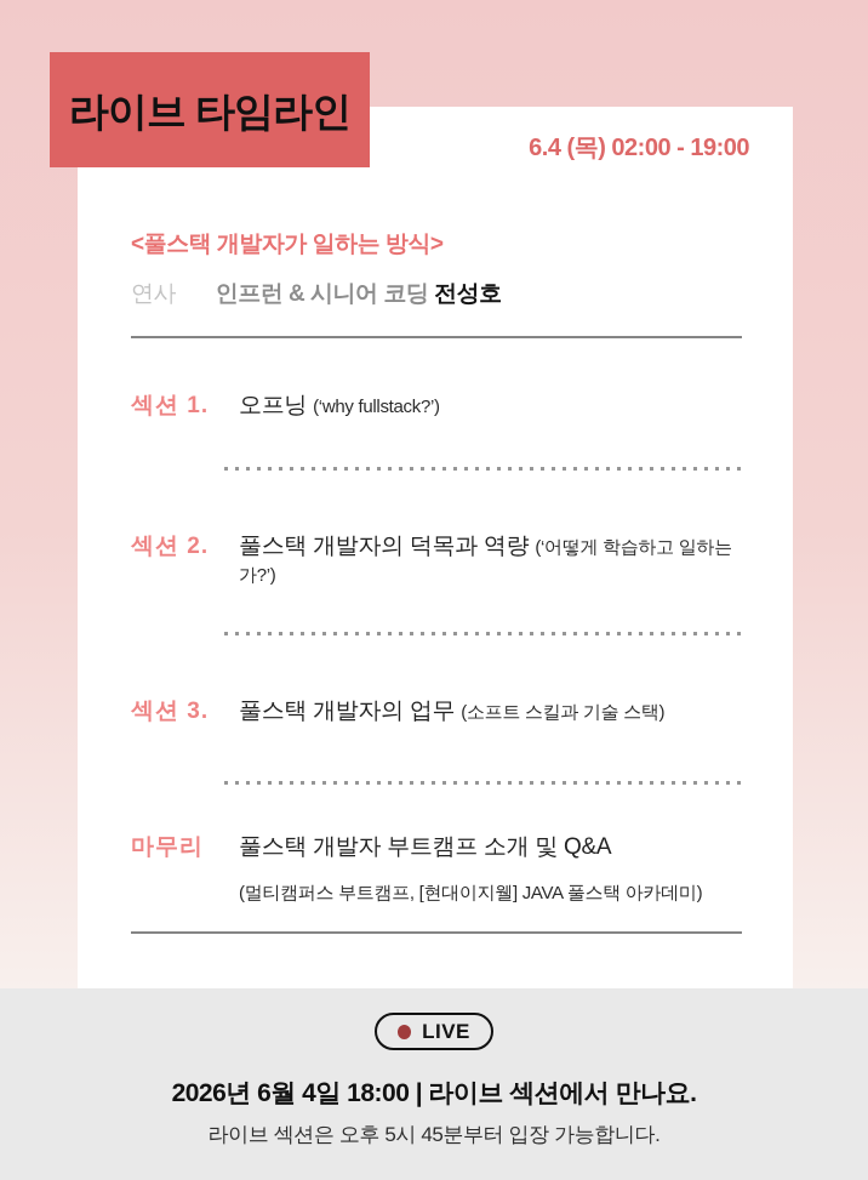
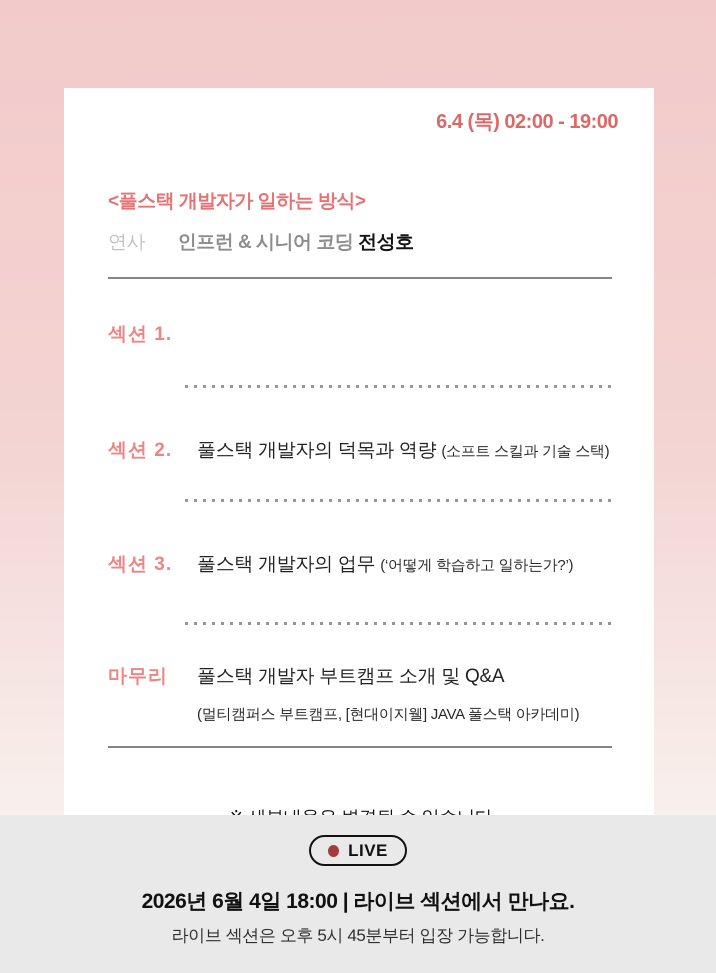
- 라이브 타임라인
  6.4 (목) 02:00 - 19:00
  <풀스택 개발자가 일하는 방식>
  연사 인프런 & 시니어 코딩 전성호
  섹션 1.
- 오프닝 (‘why fullstack?’)
  섹션 2.
- 풀스택 개발자의 덕목과 역량 (‘어떻게 학습하고 일하는가?’)
+ 풀스택 개발자의 덕목과 역량 (소프트 스킬과 기술 스택)
  섹션 3.
- 풀스택 개발자의 업무 (소프트 스킬과 기술 스택)
+ 풀스택 개발자의 업무 (‘어떻게 학습하고 일하는가?’)
  마무리
  풀스택 개발자 부트캠프 소개 및 Q&A
  (멀티캠퍼스 부트캠프, [현대이지웰] JAVA 풀스택 아카데미)
  LIVE
  2026년 6월 4일 18:00 | 라이브 섹션에서 만나요.
  라이브 섹션은 오후 5시 45분부터 입장 가능합니다.
